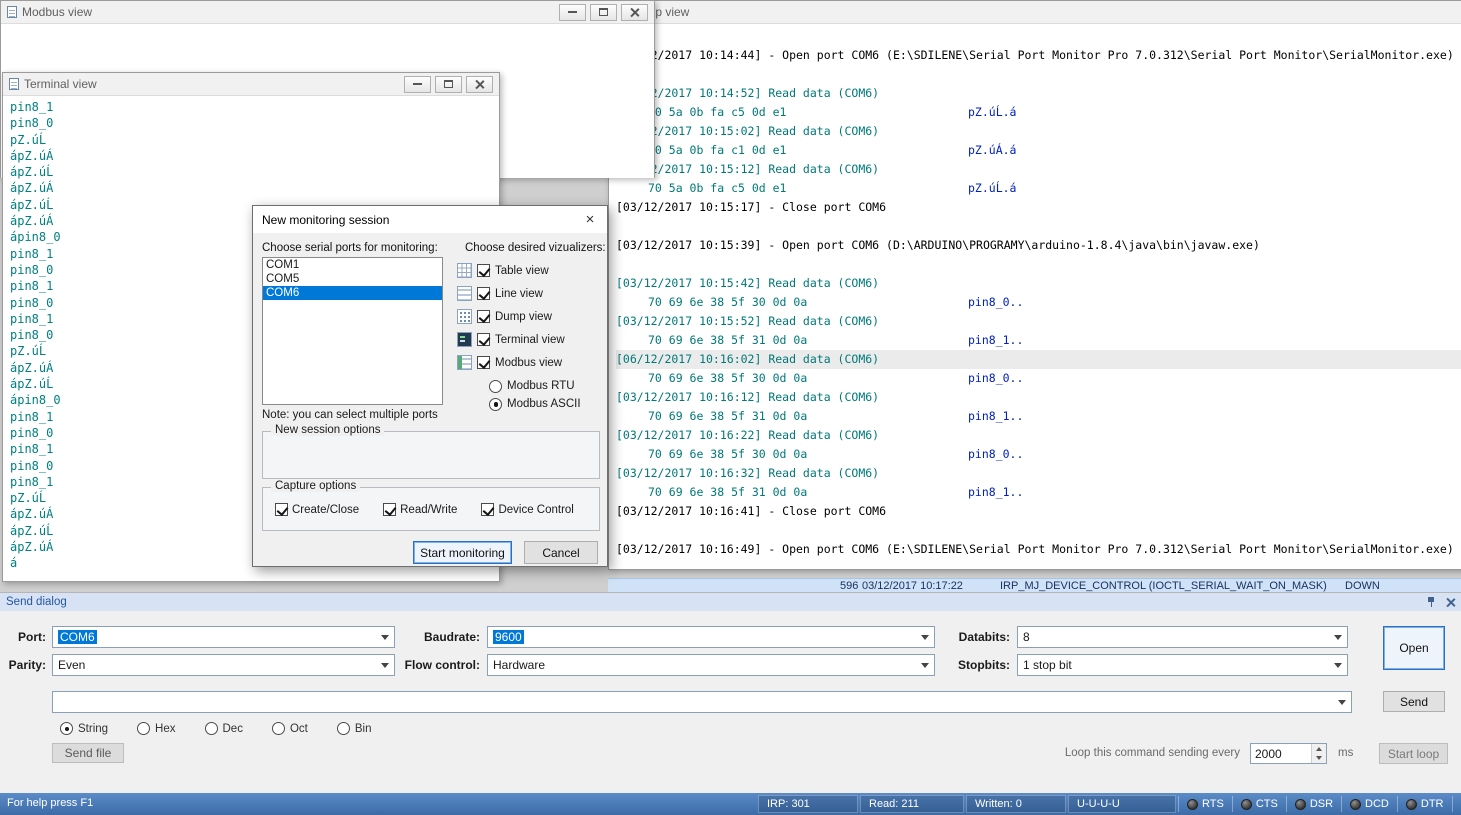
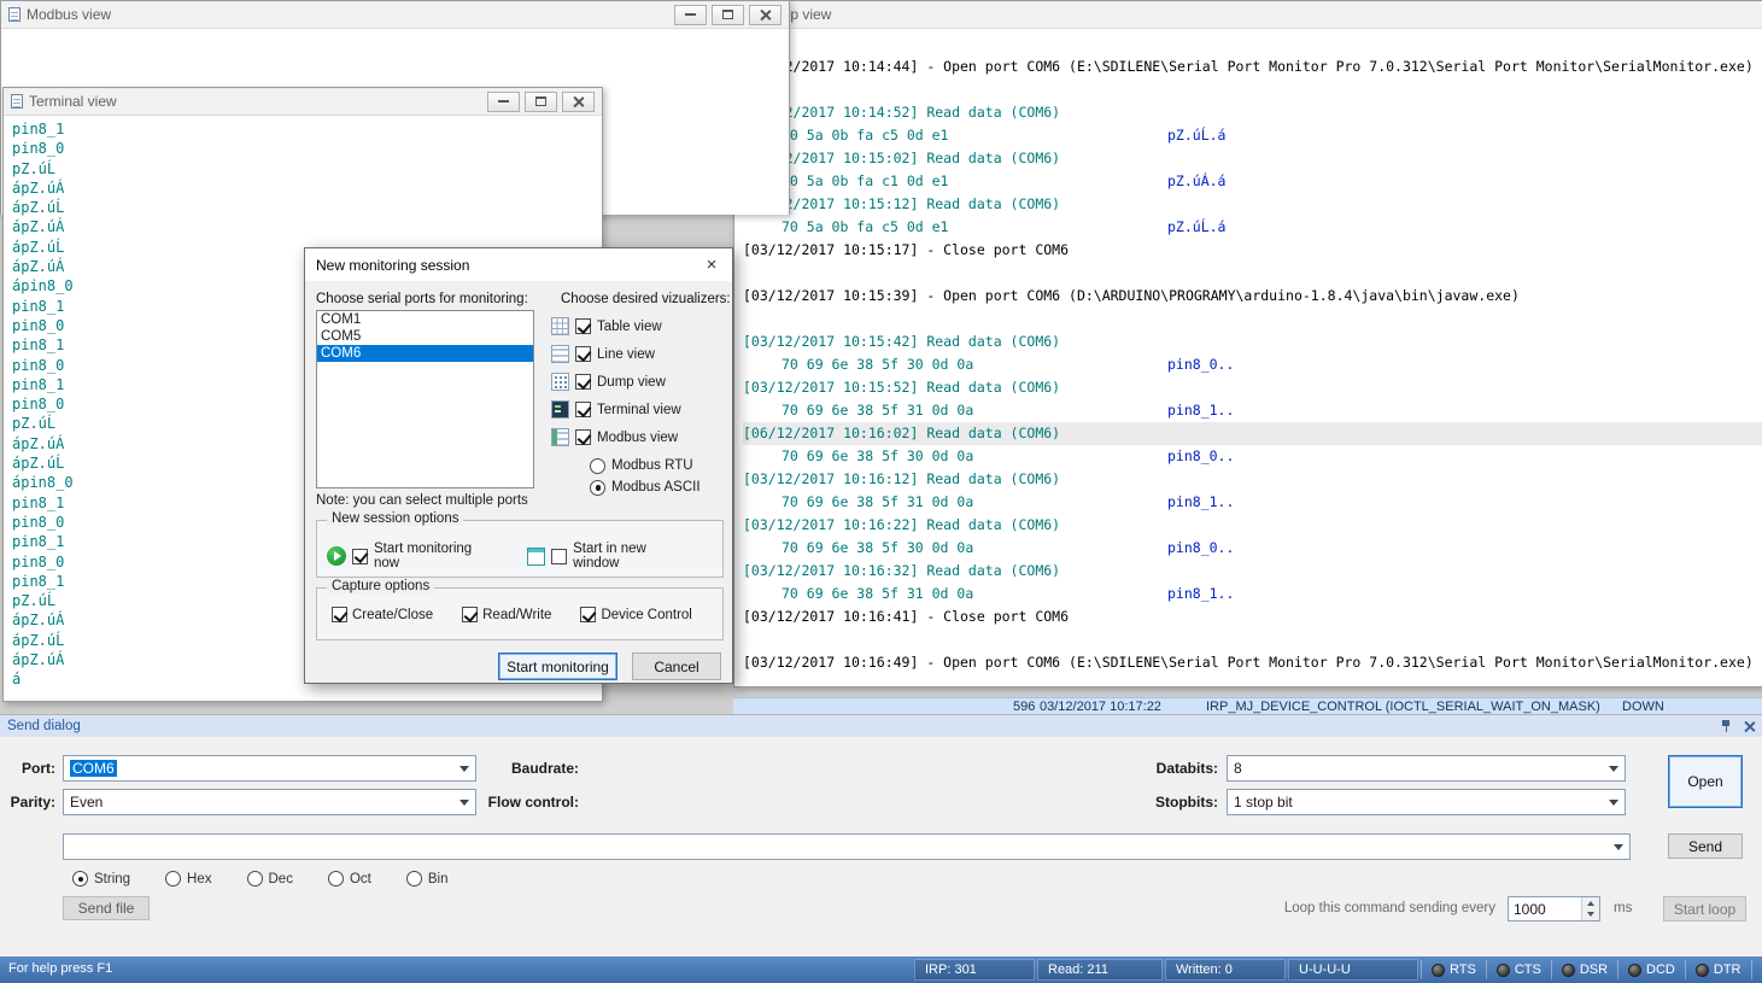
  /2017 10:14:44] - Open port COM6 (E:\SDILENE\Serial Port Monitor Pro 7.0.312\Serial Port Monitor\SerialMonitor.exe)
  /2017 10:14:52] Read data (COM6)
  0 5a 0b fa c5 0d e1 pZ.úĹ.á
  /2017 10:15:02] Read data (COM6)
  0 5a 0b fa c1 0d e1 pZ.úÁ.á
  /2017 10:15:12] Read data (COM6)
  70 5a 0b fa c5 0d e1 pZ.úĹ.á
  [03/12/2017 10:15:17] - Close port COM6
  [03/12/2017 10:15:39] - Open port COM6 (D:\ARDUINO\PROGRAMY\arduino-1.8.4\java\bin\javaw.exe)
  [03/12/2017 10:15:42] Read data (COM6)
  70 69 6e 38 5f 30 0d 0a pin8_0..
  [03/12/2017 10:15:52] Read data (COM6)
  70 69 6e 38 5f 31 0d 0a pin8_1..
  [06/12/2017 10:16:02] Read data (COM6)
  70 69 6e 38 5f 30 0d 0a pin8_0..
  [03/12/2017 10:16:12] Read data (COM6)
  70 69 6e 38 5f 31 0d 0a pin8_1..
  [03/12/2017 10:16:22] Read data (COM6)
  70 69 6e 38 5f 30 0d 0a pin8_0..
  [03/12/2017 10:16:32] Read data (COM6)
  70 69 6e 38 5f 31 0d 0a pin8_1..
  [03/12/2017 10:16:41] - Close port COM6
  [03/12/2017 10:16:49] - Open port COM6 (E:\SDILENE\Serial Port Monitor Pro 7.0.312\Serial Port Monitor\SerialMonitor.exe)
  596
  03/12/2017 10:17:22
  IRP_MJ_DEVICE_CONTROL (IOCTL_SERIAL_WAIT_ON_MASK)
  DOWN
  Modbus view
  Terminal view
  pin8_1
  pin8_0
  pZ.úĹ
  ápZ.úÁ
  ápZ.úĹ
  ápZ.úÁ
  ápZ.úĹ
  ápZ.úÁ
  ápin8_0
  pin8_1
  pin8_0
  pin8_1
  pin8_0
  pin8_1
  pin8_0
  pZ.úĹ
  ápZ.úÁ
  ápZ.úĹ
  ápin8_0
  pin8_1
  pin8_0
  pin8_1
  pin8_0
  pin8_1
  pZ.úĹ
  ápZ.úÁ
  ápZ.úĹ
  ápZ.úÁ
  á
  New monitoring session
  ×
  Choose serial ports for monitoring:
  Choose desired vizualizers:
  COM1
  COM5
  COM6
  Table view
  Line view
  Dump view
  Terminal view
  Modbus view
  Modbus RTU
  Modbus ASCII
  Note: you can select multiple ports
  New session options
+ Start monitoring now
+ Start in new window
  Capture options
  Create/Close
  Read/Write
  Device Control
  Start monitoring
  Cancel
  Send dialog
  Port:
  COM6
  Baudrate:
- 9600
  Databits:
  8
  Open
  Parity:
  Even
  Flow control:
- Hardware
  Stopbits:
  1 stop bit
  Send
  String
  Hex
  Dec
  Oct
  Bin
  Send file
  Loop this command sending every
- 2000
+ 1000
  ms
  Start loop
  For help press F1
  IRP: 301
  Read: 211
  Written: 0
  U-U-U-U
  RTS
  CTS
  DSR
  DCD
  DTR
